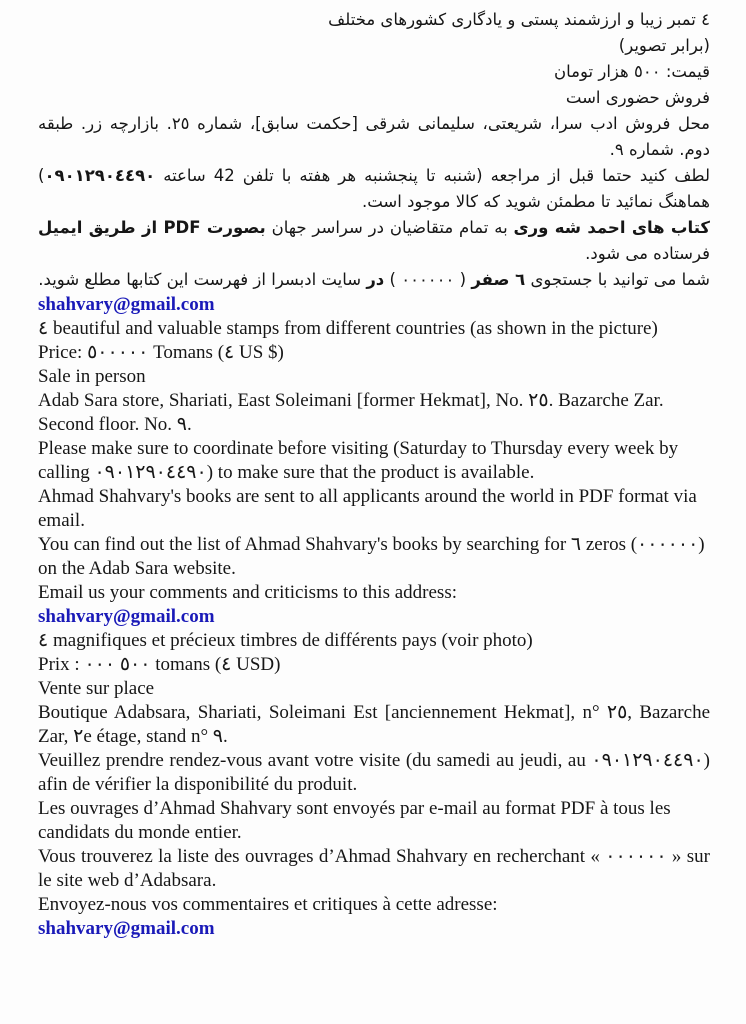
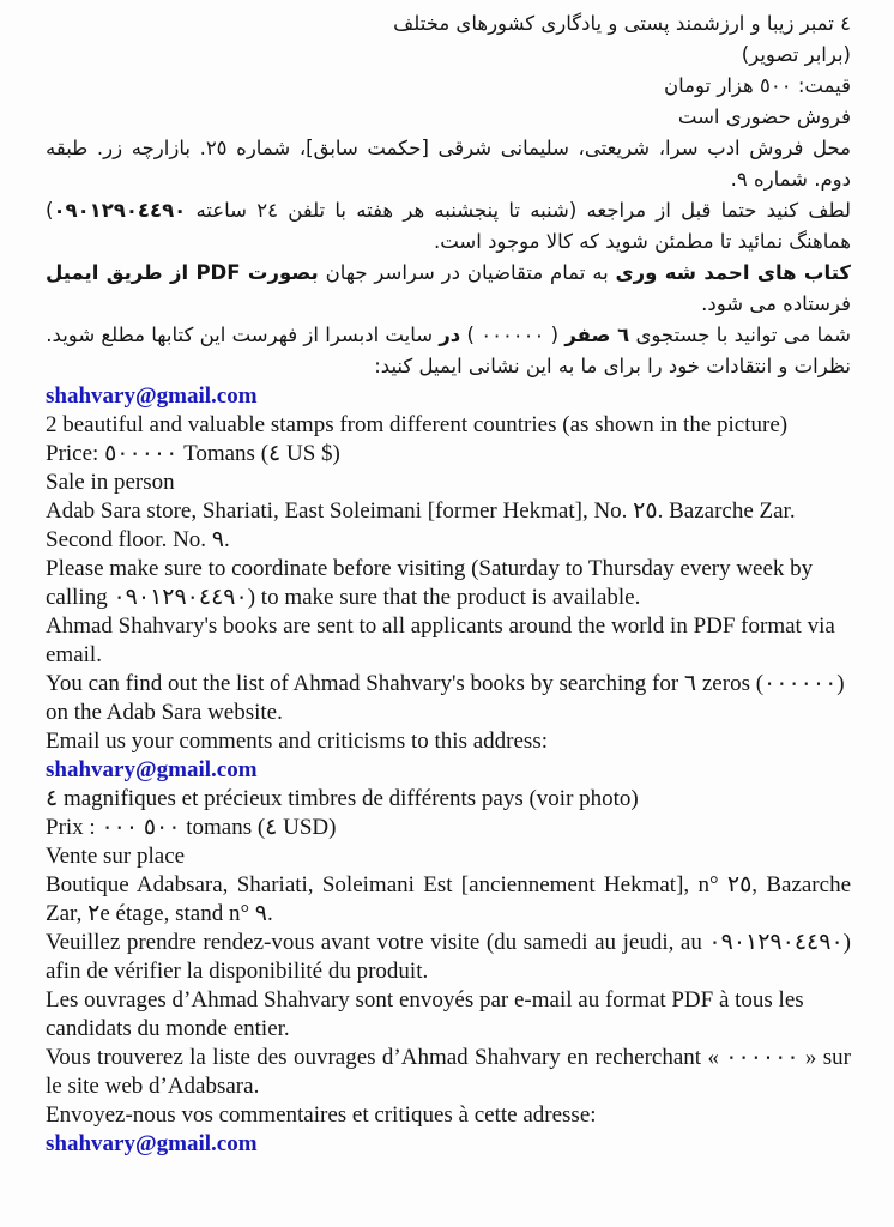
  ٤ تمبر زیبا و ارزشمند پستی و یادگاری کشورهای مختلف
  (برابر تصویر)
  قیمت: ٥٠٠ هزار تومان
  فروش حضوری است
  محل فروش ادب سرا، شریعتی، سلیمانی شرقی [حکمت سابق]، شماره ٢٥. بازارچه زر. طبقه دوم. شماره ٩.
- لطف کنید حتما قبل از مراجعه (شنبه تا پنجشنبه هر هفته با تلفن 42 ساعته ٠٩٠١٢٩٠٤٤٩٠) هماهنگ نمائید تا مطمئن شوید که کالا موجود است.
+ لطف کنید حتما قبل از مراجعه (شنبه تا پنجشنبه هر هفته با تلفن ٢٤ ساعته ٠٩٠١٢٩٠٤٤٩٠) هماهنگ نمائید تا مطمئن شوید که کالا موجود است.
  کتاب های احمد شه وری به تمام متقاضیان در سراسر جهان بصورت PDF از طریق ایمیل فرستاده می شود.
  شما می توانید با جستجوی ٦ صفر ( ٠٠٠٠٠٠ ) در سایت ادبسرا از فهرست این کتابها مطلع شوید.
+ نظرات و انتقادات خود را برای ما به این نشانی ایمیل کنید:
  shahvary@gmail.com
- ٤ beautiful and valuable stamps from different countries (as shown in the picture)
+ 2 beautiful and valuable stamps from different countries (as shown in the picture)
  Price: ٥٠٠٠٠٠ Tomans (٤ US $)
  Sale in person
  Adab Sara store, Shariati, East Soleimani [former Hekmat], No. ٢٥. Bazarche Zar. Second floor. No. ٩.
  Please make sure to coordinate before visiting (Saturday to Thursday every week by calling ٠٩٠١٢٩٠٤٤٩٠) to make sure that the product is available.
  Ahmad Shahvary's books are sent to all applicants around the world in PDF format via email.
  You can find out the list of Ahmad Shahvary's books by searching for ٦ zeros (٠٠٠٠٠٠) on the Adab Sara website.
  Email us your comments and criticisms to this address:
  shahvary@gmail.com
  ٤ magnifiques et précieux timbres de différents pays (voir photo)
  Prix : ٥٠٠ ٠٠٠ tomans (٤ USD)
  Vente sur place
  Boutique Adabsara, Shariati, Soleimani Est [anciennement Hekmat], n° ٢٥, Bazarche Zar, ٢e étage, stand n° ٩.
  Veuillez prendre rendez-vous avant votre visite (du samedi au jeudi, au ٠٩٠١٢٩٠٤٤٩٠) afin de vérifier la disponibilité du produit.
  Les ouvrages d’Ahmad Shahvary sont envoyés par e-mail au format PDF à tous les candidats du monde entier.
  Vous trouverez la liste des ouvrages d’Ahmad Shahvary en recherchant « ٠٠٠٠٠٠ » sur le site web d’Adabsara.
  Envoyez-nous vos commentaires et critiques à cette adresse:
  shahvary@gmail.com
